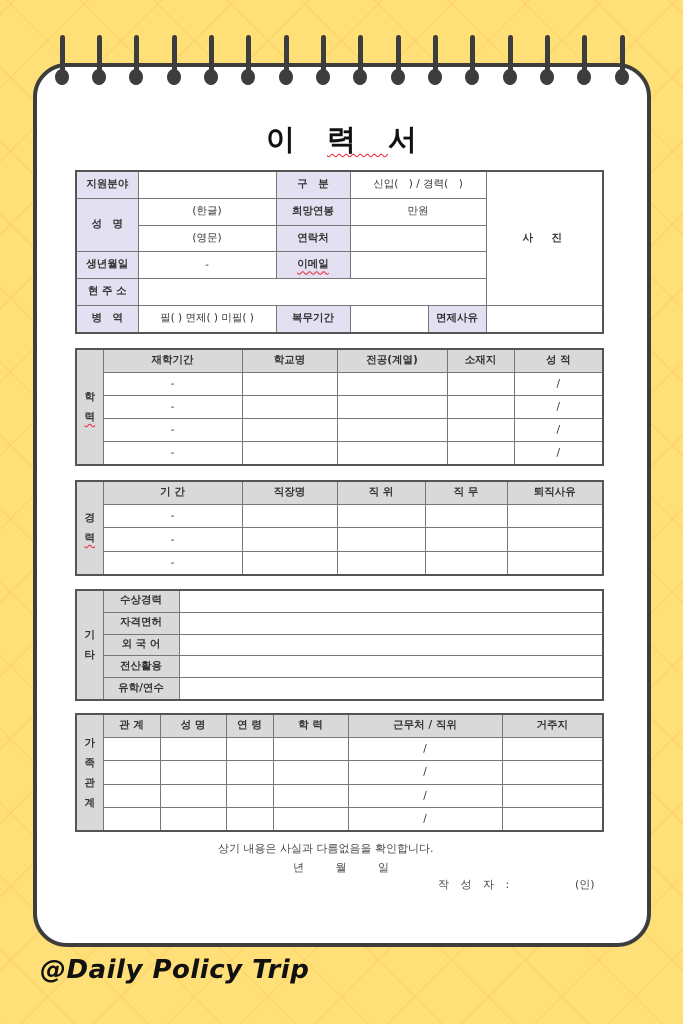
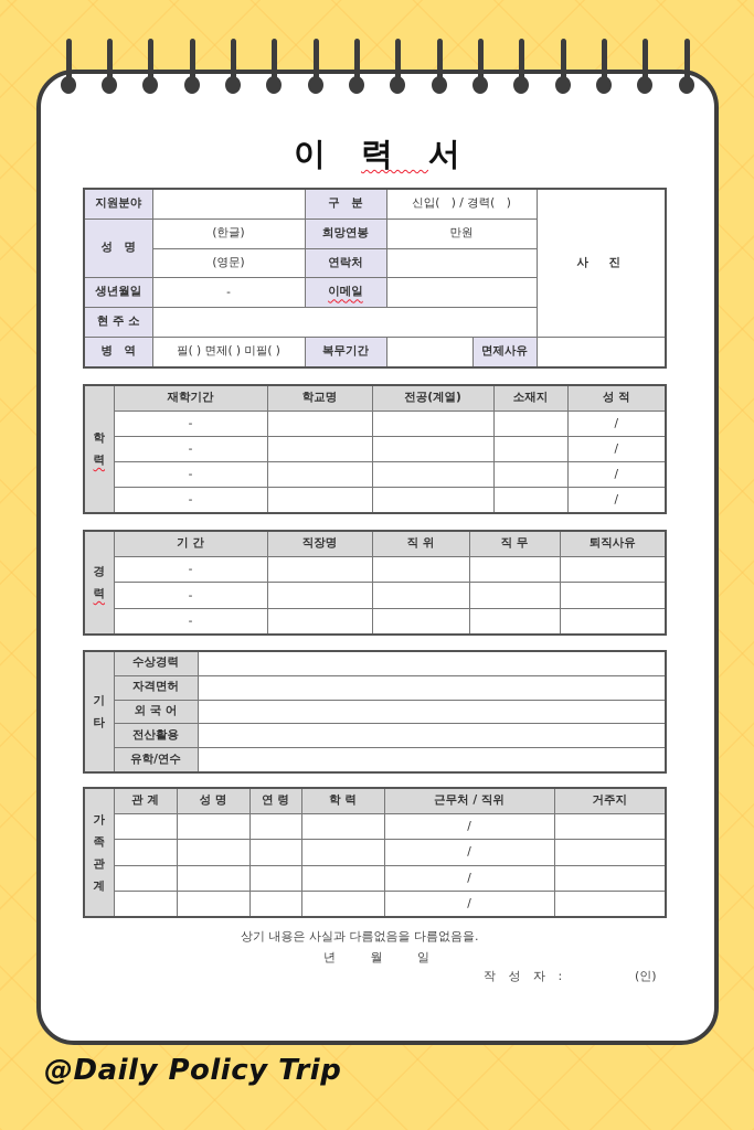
  이력서
  지원분야		구 분	신입( ) / 경력( )	사 진
  성 명	(한글)	희망연봉	만원
  (영문)	연락처
  생년월일	-	이메일
  현 주 소
  병 역	필( ) 면제( ) 미필( )	복무기간		면제사유
  학 력	재학기간	학교명	전공(계열)	소재지	성 적
  -				/
  -				/
  -				/
  -				/
  경 력	기 간	직장명	직 위	직 무	퇴직사유
  -
  -
  -
  기 타	수상경력
  자격면허
  외 국 어
  전산활용
  유학/연수
  가 족 관 계	관 계	성 명	연 령	학 력	근무처 / 직위	거주지
  				/
  				/
  				/
  				/
- 상기 내용은 사실과 다름없음을 확인합니다.
+ 상기 내용은 사실과 다름없음을 다름없음을.
  년 월 일
  작 성 자 :
  (인)
  @Daily Policy Trip
